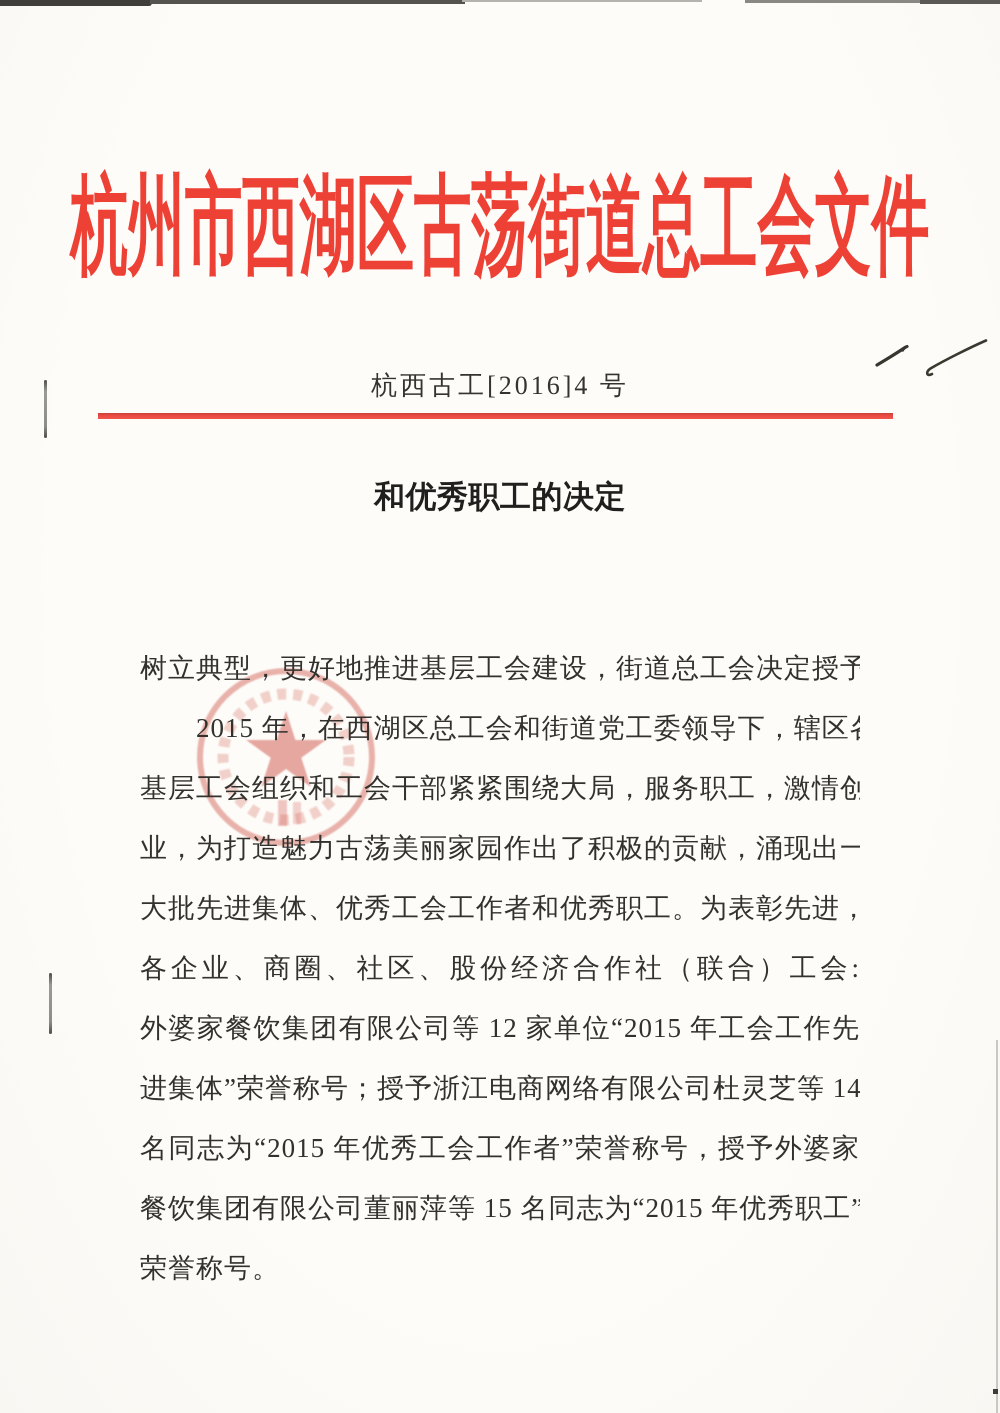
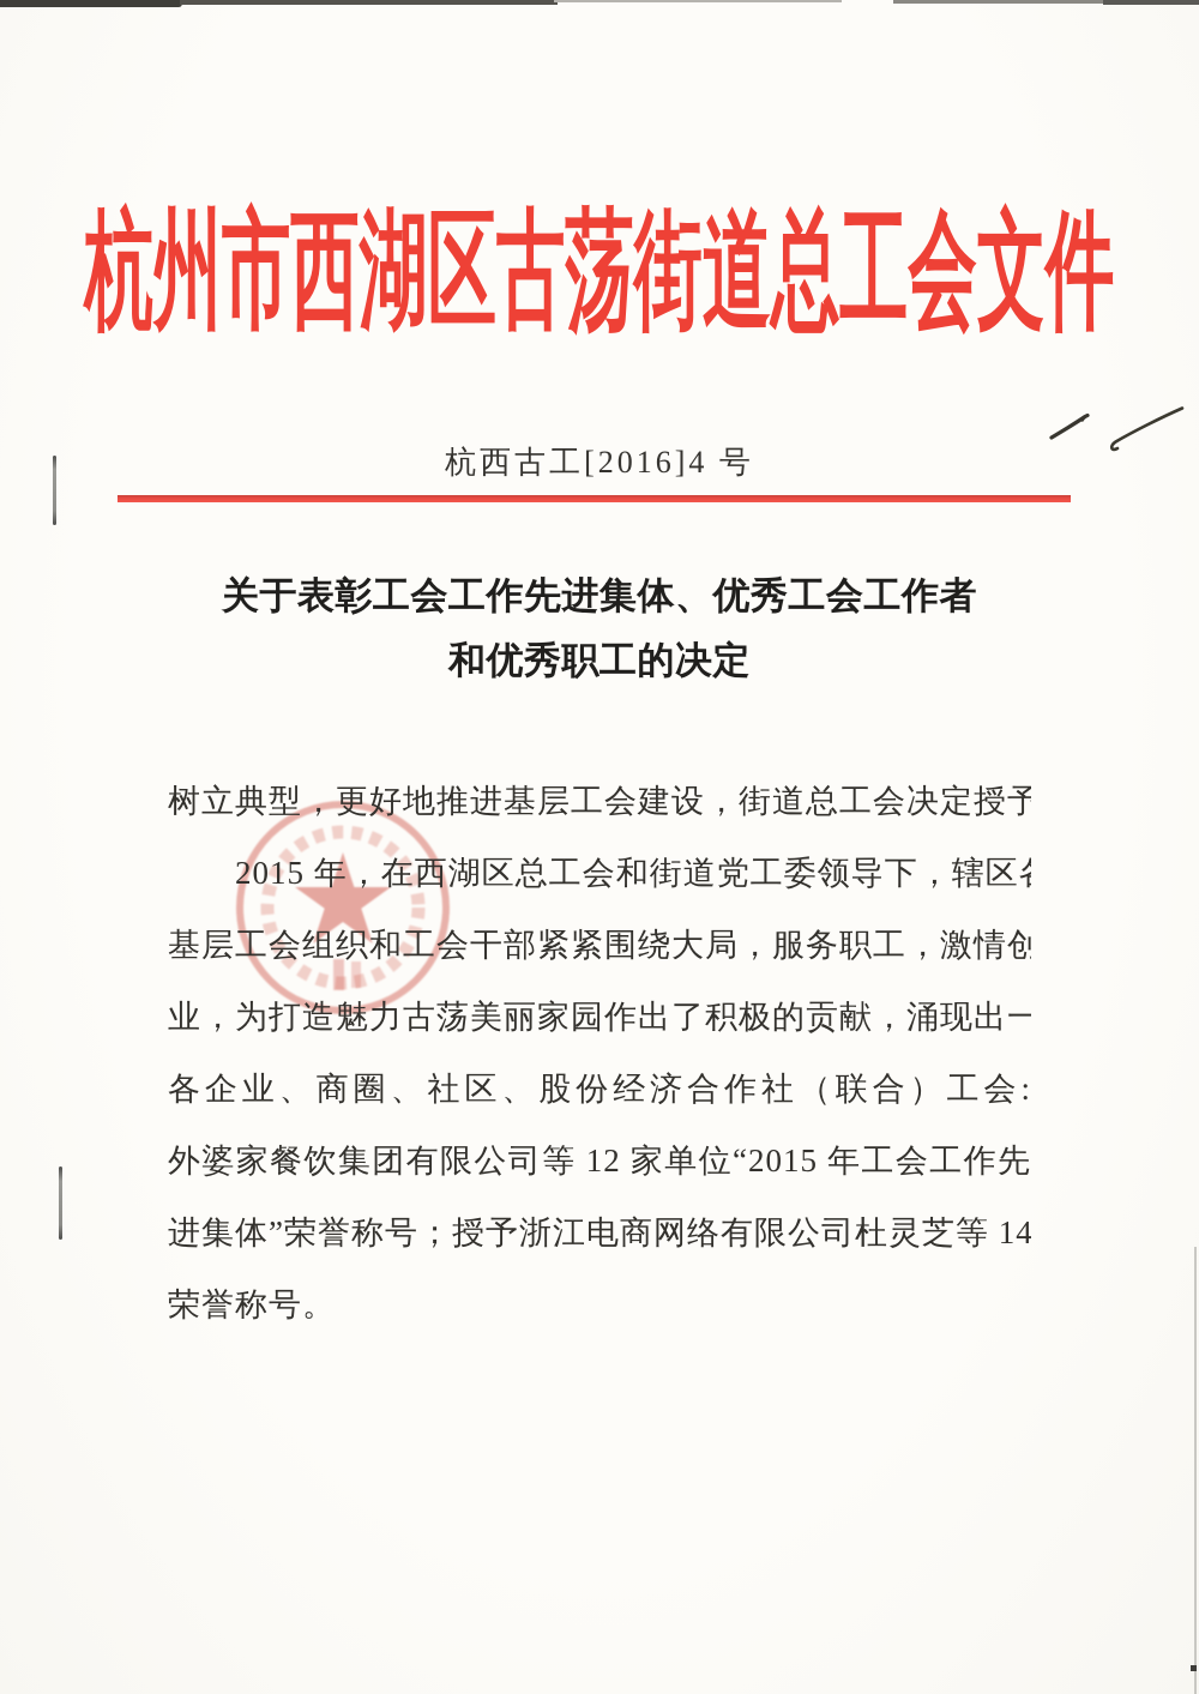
  杭州市西湖区古荡街道总工会文件
  杭西古工[2016]4 号
+ 关于表彰工会工作先进集体、优秀工会工作者
  和优秀职工的决定
  树立典型，更好地推进基层工会建设，街道总工会决定授予
  2015 年，在西湖区总工会和街道党工委领导下，辖区
  基层工会组织和工会干部紧紧围绕大局，服务职工，激情创
  业，为打造魅力古荡美丽家园作出了积极的贡献，涌现出一
- 大批先进集体、优秀工会工作者和优秀职工。为表彰先进，
  各企业、商圈、社区、股份经济合作社（联合）工会:
  外婆家餐饮集团有限公司等 12 家单位“2015 年工会工作先
  进集体”荣誉称号；授予浙江电商网络有限公司杜灵芝等 14
- 名同志为“2015 年优秀工会工作者”荣誉称号，授予外婆家
- 餐饮集团有限公司董丽萍等 15 名同志为“2015 年优秀职工”
  荣誉称号。
